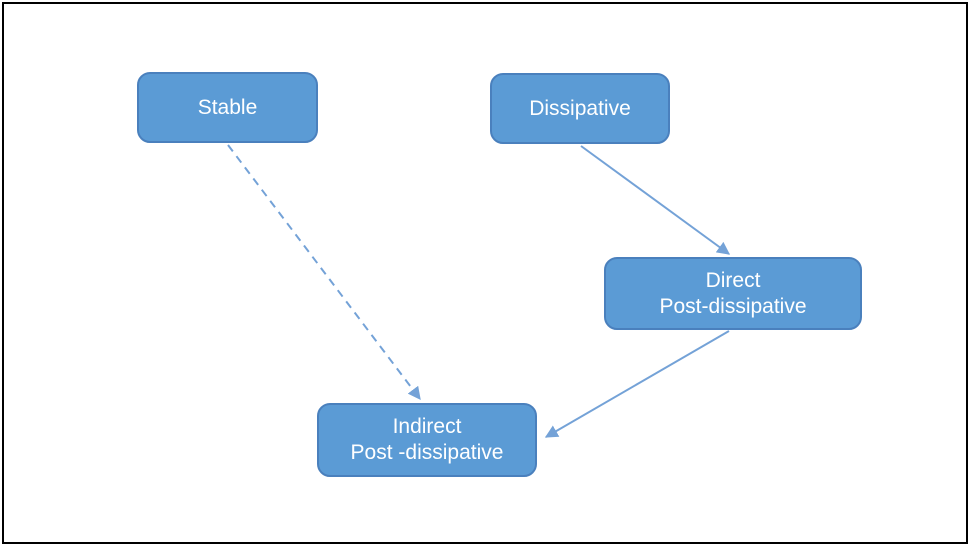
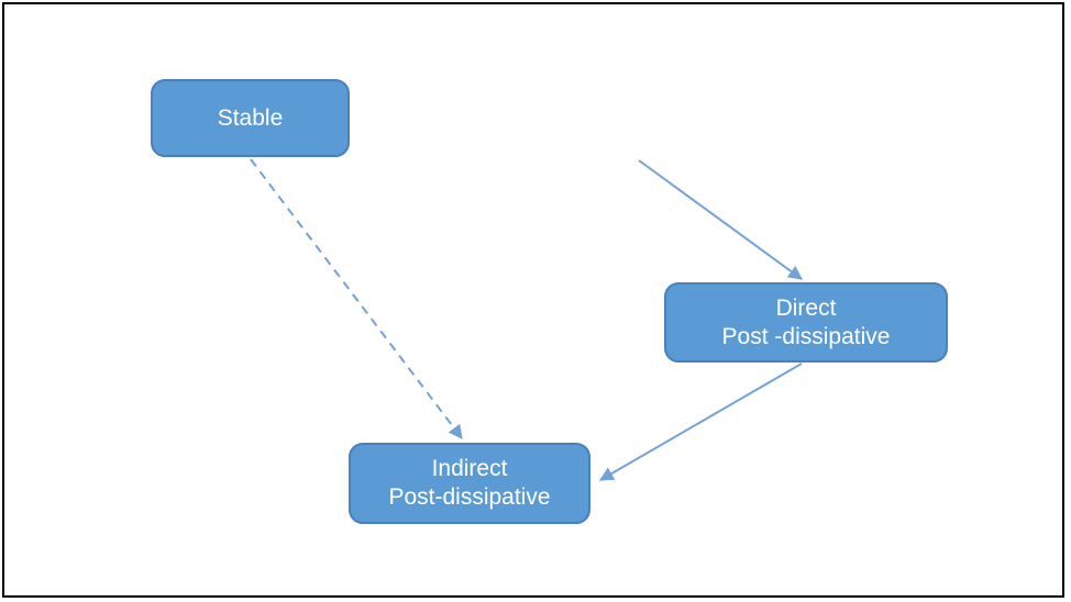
  Stable
- Dissipative
  Direct
- Post-dissipative
+ Post -dissipative
  Indirect
- Post -dissipative
+ Post-dissipative
